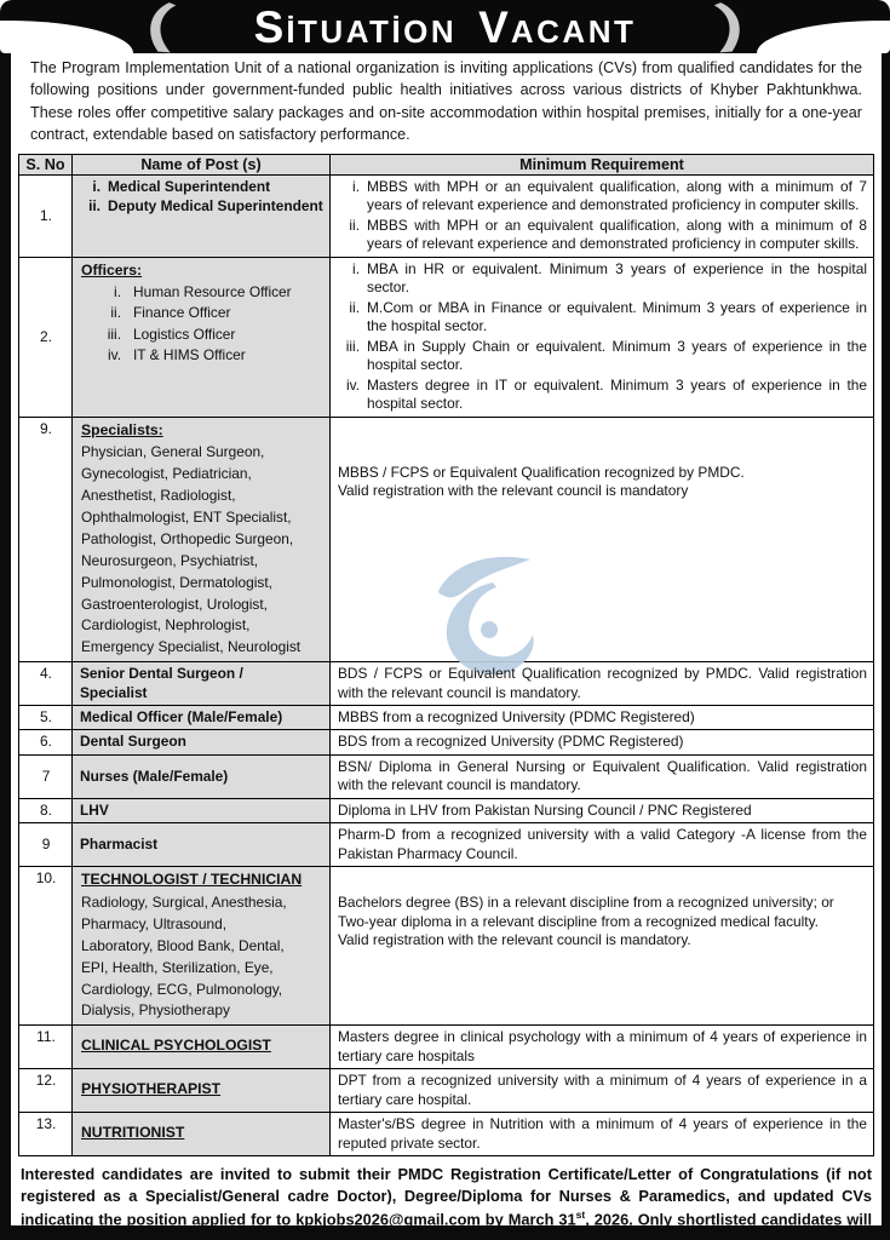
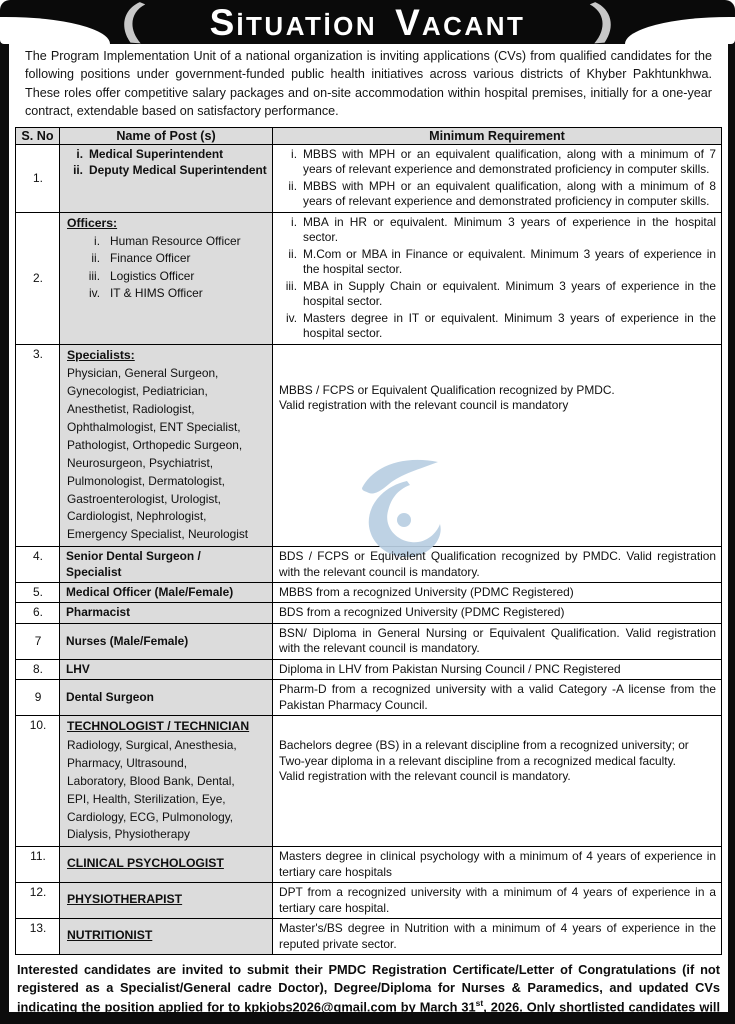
  S
  İTUATİON
  V
  ACANT
  The Program Implementation Unit of a national organization is inviting applications (CVs) from qualified candidates for the following positions under government-funded public health initiatives across various districts of Khyber Pakhtunkhwa. These roles offer competitive salary packages and on-site accommodation within hospital premises, initially for a one-year contract, extendable based on satisfactory performance.
  S. No	Name of Post (s)	Minimum Requirement
  1.	i. Medical Superintendentii. Deputy Medical Superintendent	i. MBBS with MPH or an equivalent qualification, along with a minimum of 7 years of relevant experience and demonstrated proficiency in computer skills.ii. MBBS with MPH or an equivalent qualification, along with a minimum of 8 years of relevant experience and demonstrated proficiency in computer skills.
  2.	Officers:i. Human Resource Officerii. Finance Officeriii. Logistics Officeriv. IT & HIMS Officer	i. MBA in HR or equivalent. Minimum 3 years of experience in the hospital sector.ii. M.Com or MBA in Finance or equivalent. Minimum 3 years of experience in the hospital sector.iii. MBA in Supply Chain or equivalent. Minimum 3 years of experience in the hospital sector.iv. Masters degree in IT or equivalent. Minimum 3 years of experience in the hospital sector.
- 9.	Specialists:Physician, General Surgeon,Gynecologist, Pediatrician,Anesthetist, Radiologist,Ophthalmologist, ENT Specialist,Pathologist, Orthopedic Surgeon,Neurosurgeon, Psychiatrist,Pulmonologist, Dermatologist,Gastroenterologist, Urologist,Cardiologist, Nephrologist,Emergency Specialist, Neurologist	MBBS / FCPS or Equivalent Qualification recognized by PMDC.Valid registration with the relevant council is mandatory
+ 3.	Specialists:Physician, General Surgeon,Gynecologist, Pediatrician,Anesthetist, Radiologist,Ophthalmologist, ENT Specialist,Pathologist, Orthopedic Surgeon,Neurosurgeon, Psychiatrist,Pulmonologist, Dermatologist,Gastroenterologist, Urologist,Cardiologist, Nephrologist,Emergency Specialist, Neurologist	MBBS / FCPS or Equivalent Qualification recognized by PMDC.Valid registration with the relevant council is mandatory
  4.	Senior Dental Surgeon /Specialist	BDS / FCPS or Equivalent Qualification recognized by PMDC. Valid registration with the relevant council is mandatory.
  5.	Medical Officer (Male/Female)	MBBS from a recognized University (PDMC Registered)
- 6.	Dental Surgeon	BDS from a recognized University (PDMC Registered)
+ 6.	Pharmacist	BDS from a recognized University (PDMC Registered)
  7	Nurses (Male/Female)	BSN/ Diploma in General Nursing or Equivalent Qualification. Valid registration with the relevant council is mandatory.
  8.	LHV	Diploma in LHV from Pakistan Nursing Council / PNC Registered
- 9	Pharmacist	Pharm-D from a recognized university with a valid Category -A license from the Pakistan Pharmacy Council.
+ 9	Dental Surgeon	Pharm-D from a recognized university with a valid Category -A license from the Pakistan Pharmacy Council.
  10.	TECHNOLOGIST / TECHNICIANRadiology, Surgical, Anesthesia,Pharmacy, Ultrasound,Laboratory, Blood Bank, Dental,EPI, Health, Sterilization, Eye,Cardiology, ECG, Pulmonology,Dialysis, Physiotherapy	Bachelors degree (BS) in a relevant discipline from a recognized university; orTwo-year diploma in a relevant discipline from a recognized medical faculty.Valid registration with the relevant council is mandatory.
  11.	CLINICAL PSYCHOLOGIST	Masters degree in clinical psychology with a minimum of 4 years of experience in tertiary care hospitals
  12.	PHYSIOTHERAPIST	DPT from a recognized university with a minimum of 4 years of experience in a tertiary care hospital.
  13.	NUTRITIONIST	Master's/BS degree in Nutrition with a minimum of 4 years of experience in the reputed private sector.
  Interested candidates are invited to submit their PMDC Registration Certificate/Letter of Congratulations (if not registered as a Specialist/General cadre Doctor), Degree/Diploma for Nurses & Paramedics, and updated CVs indicating the position applied for to kpkjobs2026@gmail.com by March 31st, 2026. Only shortlisted candidates will
